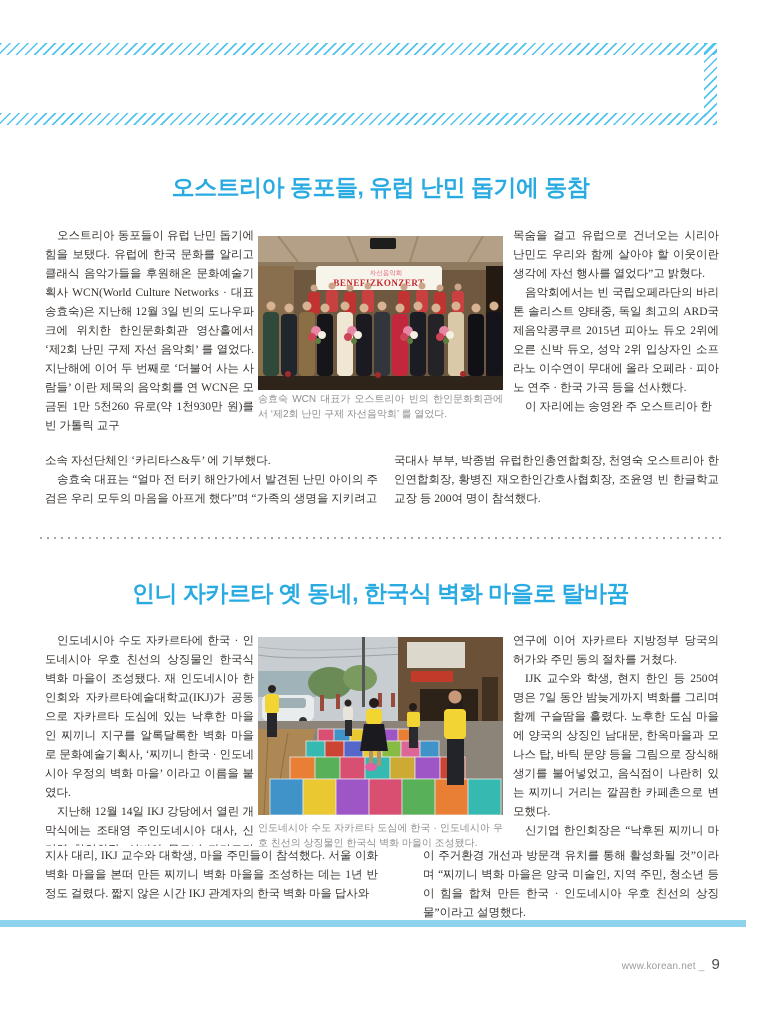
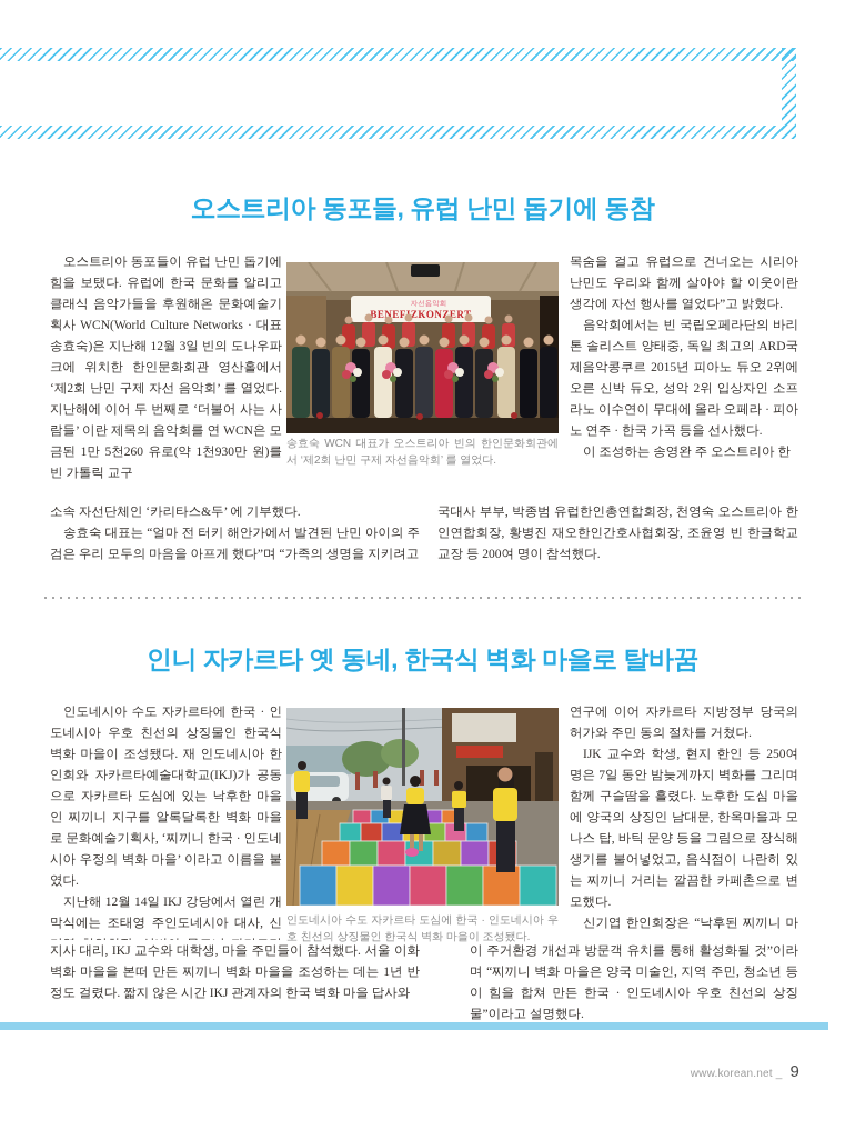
  오스트리아 동포들, 유럽 난민 돕기에 동참
  오스트리아 동포들이 유럽 난민 돕기에 힘을 보탰다. 유럽에 한국 문화를 알리고 클래식 음악가들을 후원해온 문화예술기획사 WCN(World Culture Networks · 대표 송효숙)은 지난해 12월 3일 빈의 도나우파크에 위치한 한인문화회관 영산홀에서 ‘제2회 난민 구제 자선 음악회’ 를 열었다. 지난해에 이어 두 번째로 ‘더불어 사는 사람들’ 이란 제목의 음악회를 연 WCN은 모금된 1만 5천260 유로(약 1천930만 원)를 빈 가톨릭 교구
  BENEFZKONZER
  송효숙 WCN 대표가 오스트리아 빈의 한인문화회관에서 ‘제2회 난민 구제 자선음악회’ 를 열었다.
  목숨을 걸고 유럽으로 건너오는 시리아 난민도 우리와 함께 살아야 할 이웃이란 생각에 자선 행사를 열었다”고 밝혔다.
  음악회에서는 빈 국립오페라단의 바리톤 솔리스트 양태중, 독일 최고의 ARD국제음악콩쿠르 2015년 피아노 듀오 2위에 오른 신박 듀오, 성악 2위 입상자인 소프라노 이수연이 무대에 올라 오페라 · 피아노 연주 · 한국 가곡 등을 선사했다.
- 이 자리에는 송영완 주 오스트리아 한
+ 이 조성하는 송영완 주 오스트리아 한
  소속 자선단체인 ‘카리타스&두’ 에 기부했다.
  송효숙 대표는 “얼마 전 터키 해안가에서 발견된 난민 아이의 주검은 우리 모두의 마음을 아프게 했다”며 “가족의 생명을 지키려고
  국대사 부부, 박종범 유럽한인총연합회장, 천영숙 오스트리아 한인연합회장, 황병진 재오한인간호사협회장, 조윤영 빈 한글학교 교장 등 200여 명이 참석했다.
  인니 자카르타 옛 동네, 한국식 벽화 마을로 탈바꿈
  인도네시아 수도 자카르타에 한국 · 인도네시아 우호 친선의 상징물인 한국식 벽화 마을이 조성됐다. 재 인도네시아 한인회와 자카르타예술대학교(IKJ)가 공동으로 자카르타 도심에 있는 낙후한 마을인 찌끼니 지구를 알록달록한 벽화 마을로 문화예술기획사, ‘찌끼니 한국 · 인도네시아 우정의 벽화 마을’ 이라고 이름을 붙였다.
  인도네시아 수도 자카르타 도심에 한국 · 인도네시아 우호 친선의 상징물인 한국식 벽화 마을이 조성됐다.
  연구에 이어 자카르타 지방정부 당국의 허가와 주민 동의 절차를 거쳤다.
  IJK 교수와 학생, 현지 한인 등 250여 명은 7일 동안 밤늦게까지 벽화를 그리며 함께 구슬땀을 흘렸다. 노후한 도심 마을에 양국의 상징인 남대문, 한옥마을과 모나스 탑, 바틱 문양 등을 그림으로 장식해 생기를 불어넣었고, 음식점이 나란히 있는 찌끼니 거리는 깔끔한 카페촌으로 변모했다.
  신기엽 한인회장은 “낙후된 찌끼니 마
  지사 대리, IKJ 교수와 대학생, 마을 주민들이 참석했다. 서울 이화 벽화 마을을 본떠 만든 찌끼니 벽화 마을을 조성하는 데는 1년 반 정도 걸렸다. 짧지 않은 시간 IKJ 관계자의 한국 벽화 마을 답사와
  이 주거환경 개선과 방문객 유치를 통해 활성화될 것”이라며 “찌끼니 벽화 마을은 양국 미술인, 지역 주민, 청소년 등이 힘을 합쳐 만든 한국 · 인도네시아 우호 친선의 상징물”이라고 설명했다.
  www.korean.net _ 9
